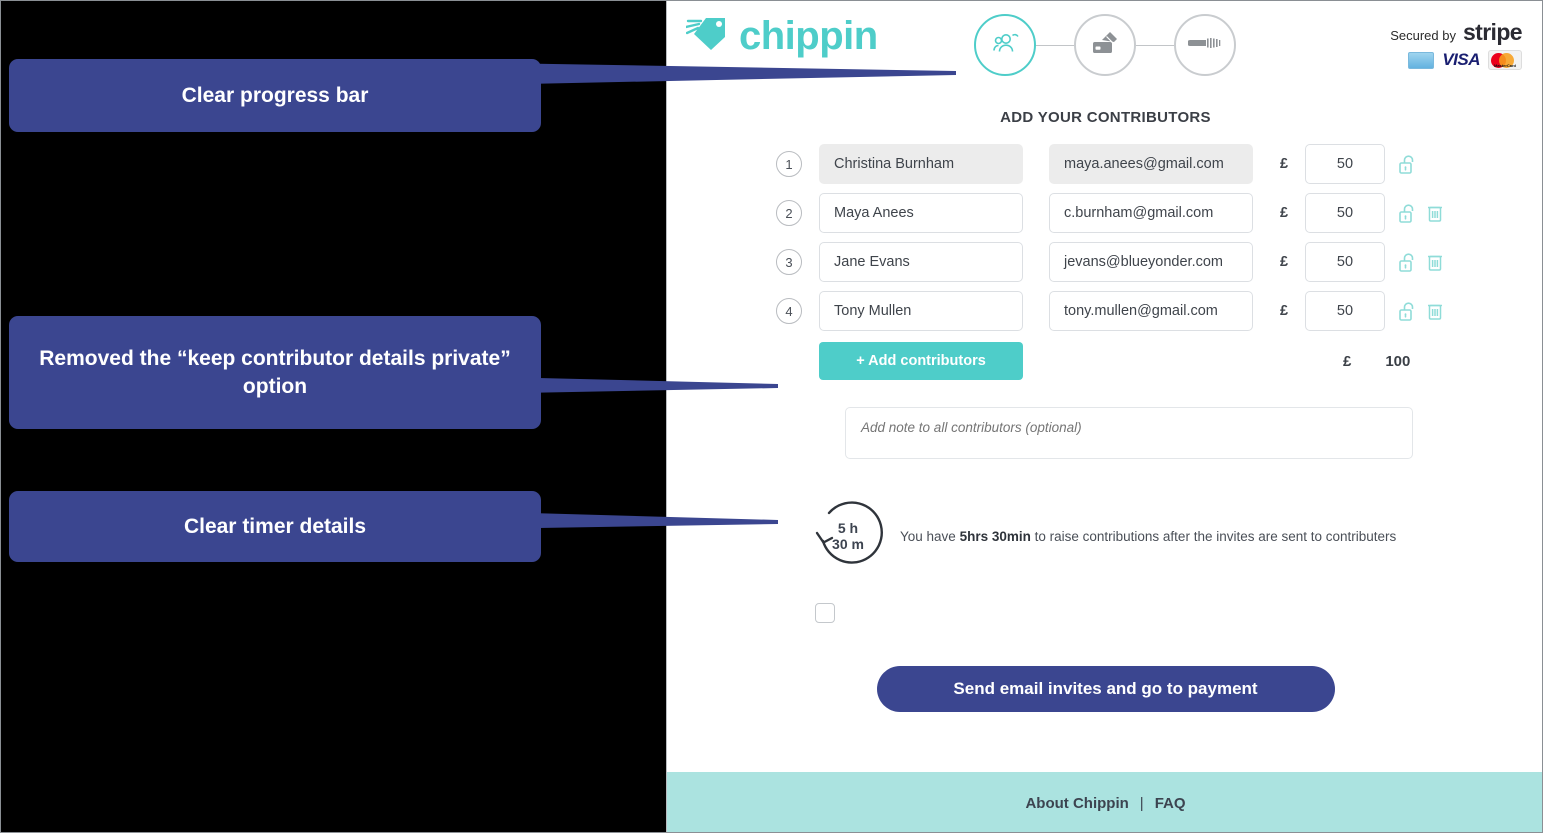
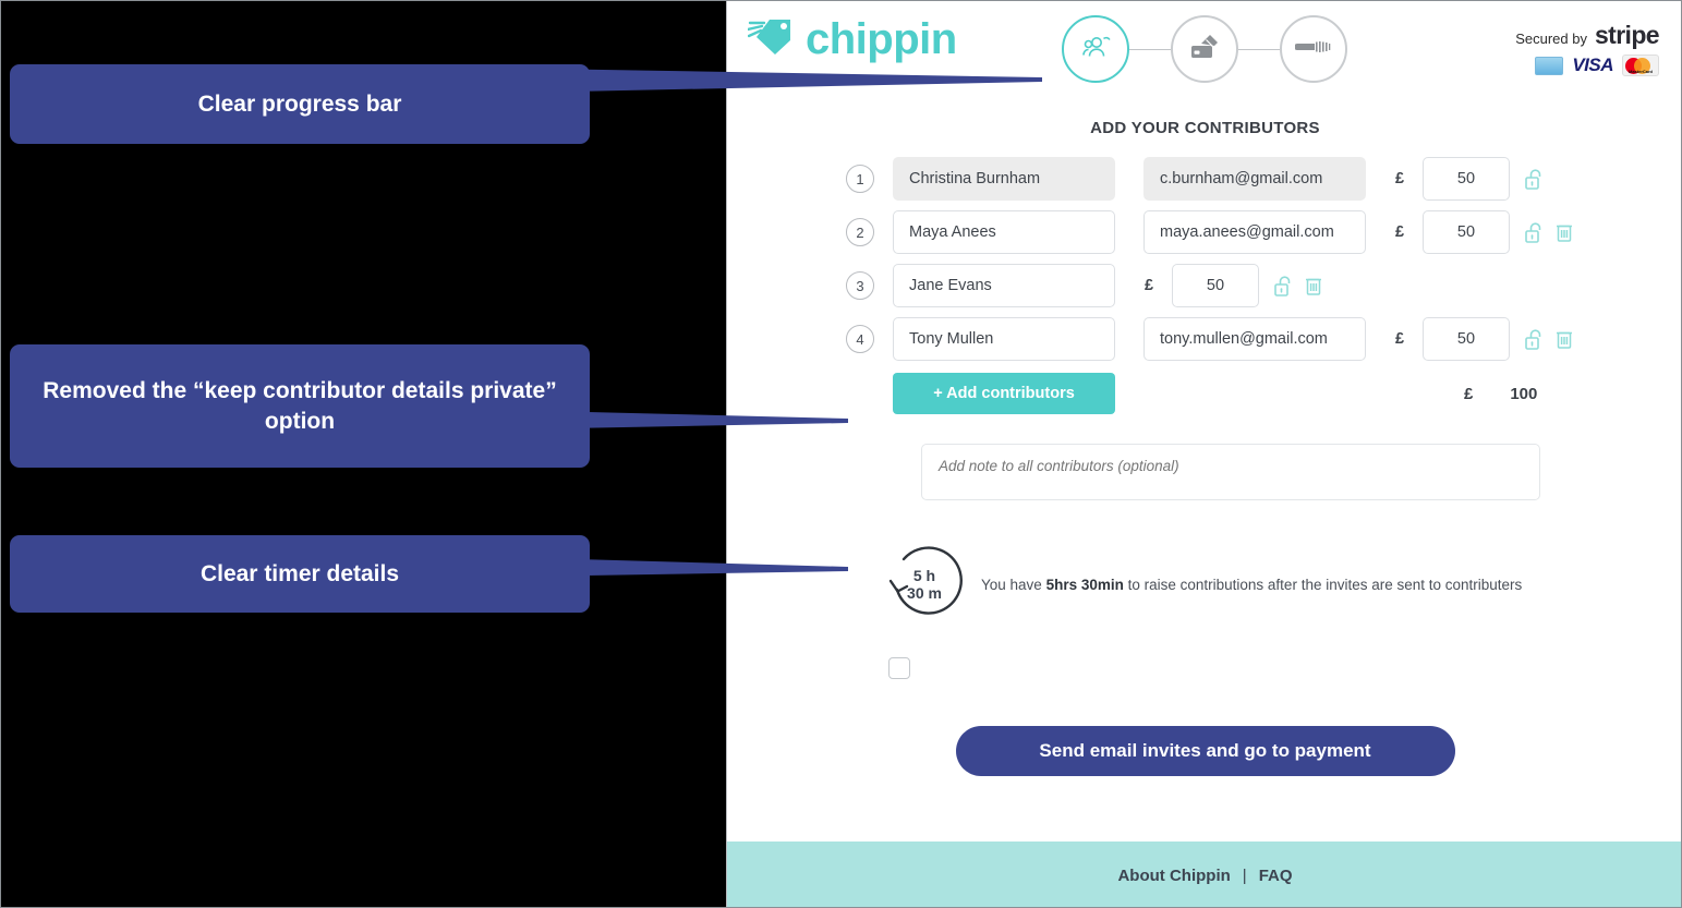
  chippin
  Secured by
  stripe
  VISA
  ADD YOUR CONTRIBUTORS
  1
  Christina Burnham
- maya.anees@gmail.com
+ c.burnham@gmail.com
  £
  50
  2
  Maya Anees
- c.burnham@gmail.com
+ maya.anees@gmail.com
  £
  50
  3
  Jane Evans
- jevans@blueyonder.com
  £
  50
  4
  Tony Mullen
  tony.mullen@gmail.com
  £
  50
  + Add contributors
  £
  100
  Add note to all contributors (optional)
  5 h
  30 m
  You have 5hrs 30min to raise contributions after the invites are sent to contributers
  Send email invites and go to payment
  About Chippin
  |
  FAQ
  Clear progress bar
  Removed the “keep contributor details private” option
  Clear timer details
